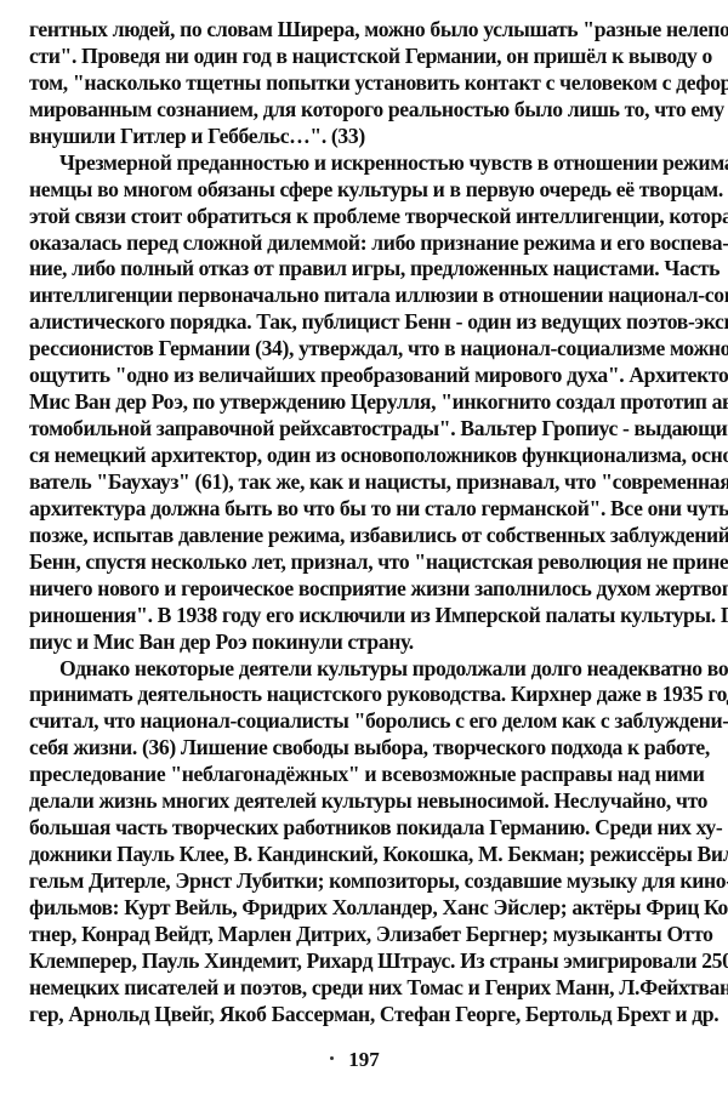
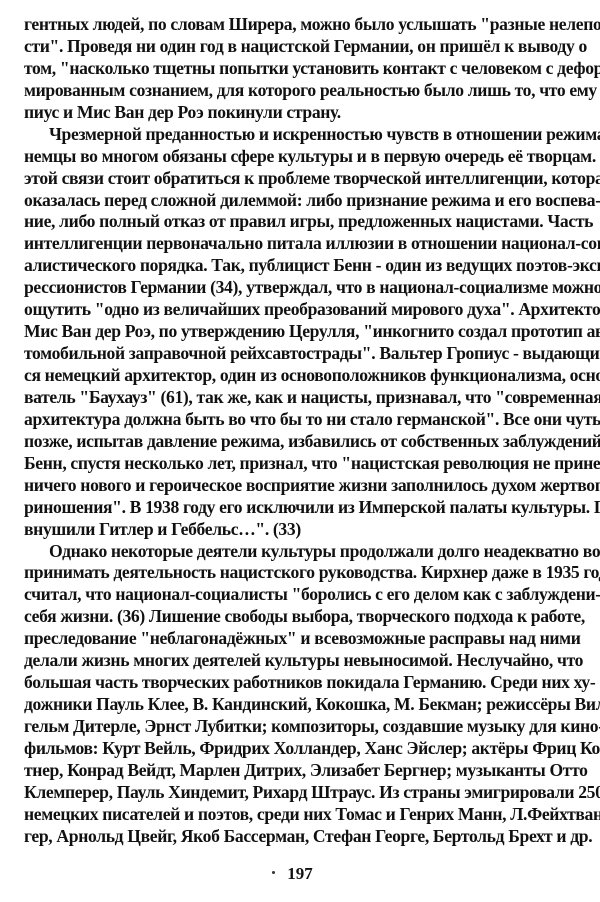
  гентных людей, по словам Ширера, можно было услышать "разные нелепо
  сти". Проведя ни один год в нацистской Германии, он пришёл к выводу о
  том, "насколько тщетны попытки установить контакт с человеком с дефор
  мированным сознанием, для которого реальностью было лишь то, что ему
- внушили Гитлер и Геббельс…". (33)
+ пиус и Мис Ван дер Роэ покинули страну.
  Чрезмерной преданностью и искренностью чувств в отношении режим
  немцы во многом обязаны сфере культуры и в первую очередь её творцам.
  этой связи стоит обратиться к проблеме творческой интеллигенции, котора
  оказалась перед сложной дилеммой: либо признание режима и его воспева-
  ние, либо полный отказ от правил игры, предложенных нацистами. Часть
  интеллигенции первоначально питала иллюзии в отношении национал-со
  алистического порядка. Так, публицист Бенн - один из ведущих поэтов-экс
  рессионистов Германии (34), утверждал, что в национал-социализме можно
  ощутить "одно из величайших преобразований мирового духа". Архитекто
  Мис Ван дер Роэ, по утверждению Церулля, "инкогнито создал прототип а
  томобильной заправочной рейхсавтострады". Вальтер Гропиус - выдающи
  ся немецкий архитектор, один из основоположников функционализма, осн
  ватель "Баухауз" (61), так же, как и нацисты, признавал, что "современная
  архитектура должна быть во что бы то ни стало германской". Все они чуть
  позже, испытав давление режима, избавились от собственных заблуждений
  Бенн, спустя несколько лет, признал, что "нацистская революция не прине
  ничего нового и героическое восприятие жизни заполнилось духом жертво
  риношения". В 1938 году его исключили из Имперской палаты культуры. Г
- пиус и Мис Ван дер Роэ покинули страну.
+ внушили Гитлер и Геббельс…". (33)
  Однако некоторые деятели культуры продолжали долго неадекватно во
  принимать деятельность нацистского руководства. Кирхнер даже в 1935 го
  считал, что национал-социалисты "боролись с его делом как с заблуждени-
  себя жизни. (36) Лишение свободы выбора, творческого подхода к работе,
  преследование "неблагонадёжных" и всевозможные расправы над ними
  делали жизнь многих деятелей культуры невыносимой. Неслучайно, что
  большая часть творческих работников покидала Германию. Среди них ху-
  дожники Пауль Клее, В. Кандинский, Кокошка, М. Бекман; режиссёры Ви
  гельм Дитерле, Эрнст Лубитки; композиторы, создавшие музыку для кино
  фильмов: Курт Вейль, Фридрих Холландер, Ханс Эйслер; актёры Фриц Ко
  тнер, Конрад Вейдт, Марлен Дитрих, Элизабет Бергнер; музыканты Отто
  Клемперер, Пауль Хиндемит, Рихард Штраус. Из страны эмигрировали 250
  немецких писателей и поэтов, среди них Томас и Генрих Манн, Л.Фейхтван
  гер, Арнольд Цвейг, Якоб Бассерман, Стефан Георге, Бертольд Брехт и др.
  197
